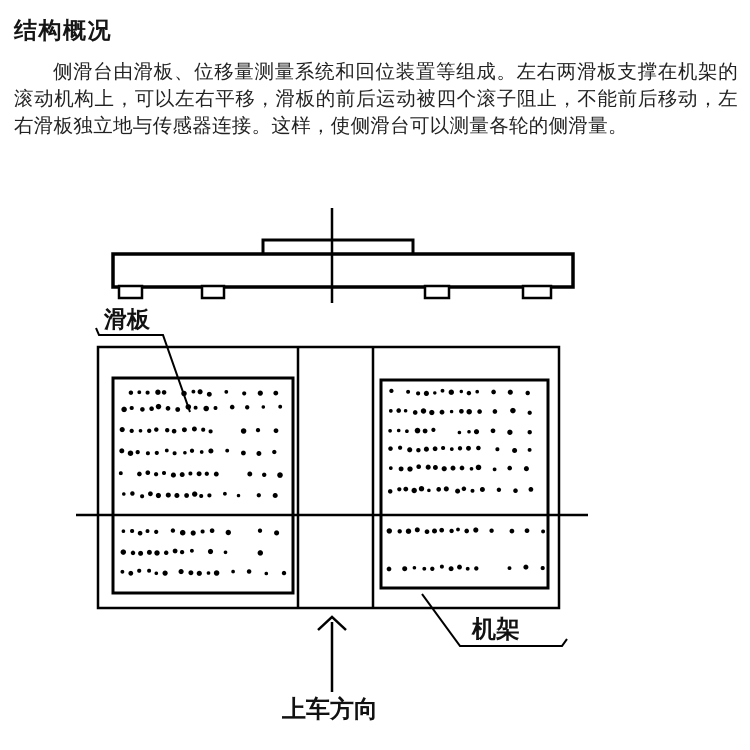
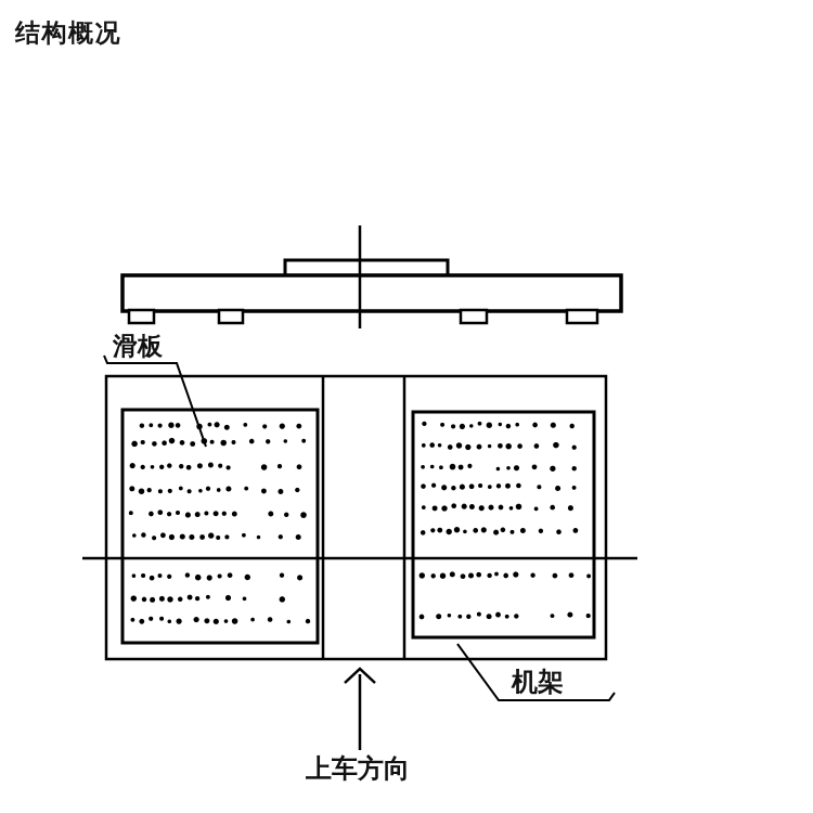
  结构概况
- 侧滑台由滑板、位移量测量系统和回位装置等组成。左右两滑板支撑在机架的滚动机构上，可以左右平移，滑板的前后运动被四个滚子阻止，不能前后移动，左右滑板独立地与传感器连接。这样，使侧滑台可以测量各轮的侧滑量。
  滑板
  机架
  上车方向
